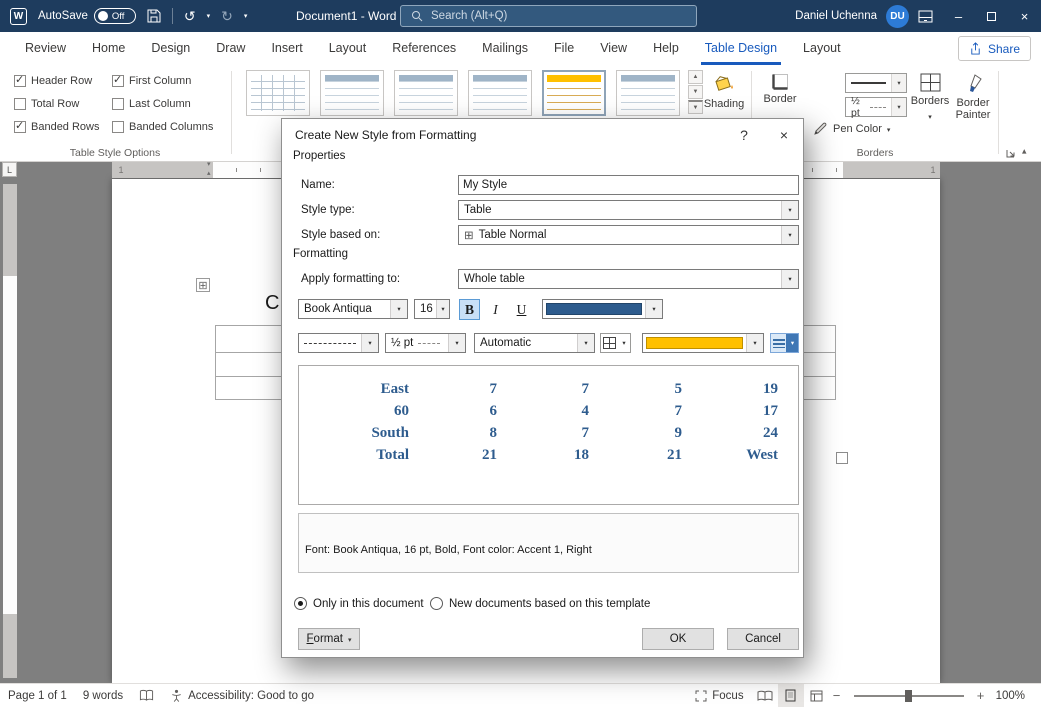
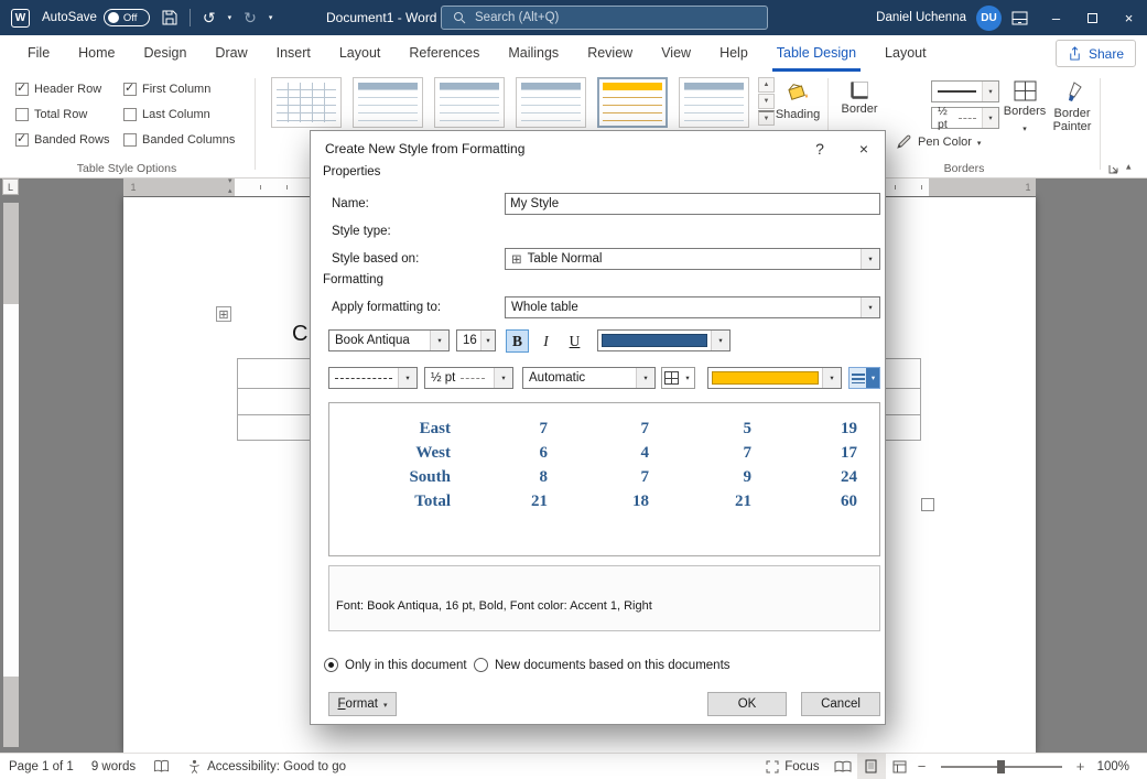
  W
  AutoSave
  Off
  ↺
  ↻
  Document1 - Word
  Search (Alt+Q)
  Daniel Uchenna
  DU
  –
  ×
- Review
+ File
  Home
  Design
  Draw
  Insert
  Layout
  References
  Mailings
- File
+ Review
  View
  Help
  Table Design
  Layout
  Share
  Header Row
  First Column
  Total Row
  Last Column
  Banded Rows
  Banded Columns
  Table Style Options
  Shading
  Border
  ½ pt
  Pen Color
  Borders
  Border
  Painter
  Borders
  L
  1
  1
  ⊞
  C
  Page 1 of 1
  9 words
  Accessibility: Good to go
  Focus
  −
  +
  100%
  Create New Style from Formatting
  ?
  ×
  Properties
  Name:
  My Style
  Style type:
- Table
  Style based on:
  ⊞
  Table Normal
  Formatting
  Apply formatting to:
  Whole table
  Book Antiqua
  16
  B
  I
  U
  ½ pt
  Automatic
  East	7	7	5	19
- 60	6	4	7	17
+ West	6	4	7	17
  South	8	7	9	24
- Total	21	18	21	West
+ Total	21	18	21	60
  Font: Book Antiqua, 16 pt, Bold, Font color: Accent 1, Right
  Only in this document
- New documents based on this template
+ New documents based on this documents
  Format
  OK
  Cancel
